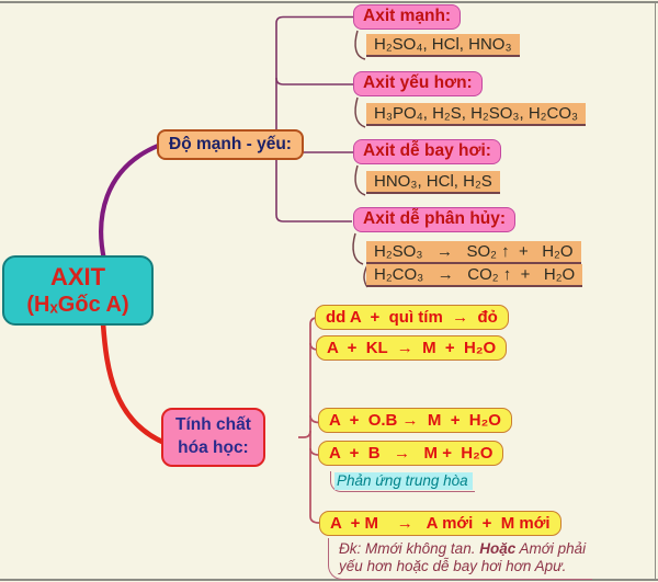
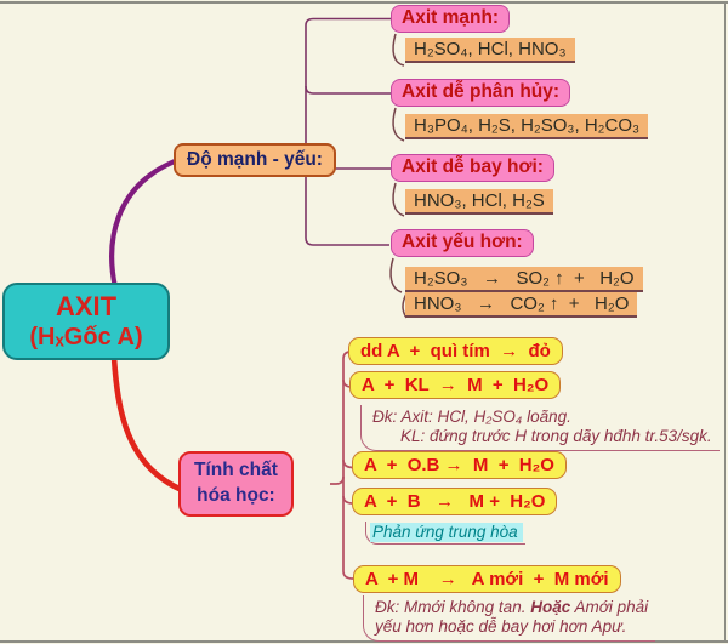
  AXIT
  (HₓGốc A)
  Độ mạnh - yếu:
  Tính chất
  hóa học:
  Axit mạnh:
- Axit yếu hơn:
+ Axit dễ phân hủy:
  Axit dễ bay hơi:
- Axit dễ phân hủy:
+ Axit yếu hơn:
  H₂SO₄, HCl, HNO₃
  H₃PO₄, H₂S, H₂SO₃, H₂CO₃
  HNO₃, HCl, H₂S
  H₂SO₃ → SO₂ ↑ + H₂O
- H₂CO₃ → CO₂ ↑ + H₂O
+ HNO₃ → CO₂ ↑ + H₂O
  dd A + quì tím → đỏ
  A + KL → M + H₂O
  A + O.B → M + H₂O
  A + B → M + H₂O
  A + M → A mới + M mới
+ Đk: Axit: HCl, H₂SO₄ loãng.
+ KL: đứng trước H trong dãy hđhh tr.53/sgk.
  Phản ứng trung hòa
  Đk: Mmới không tan. Hoặc Amới phải
  yếu hơn hoặc dễ bay hơi hơn Apư.
